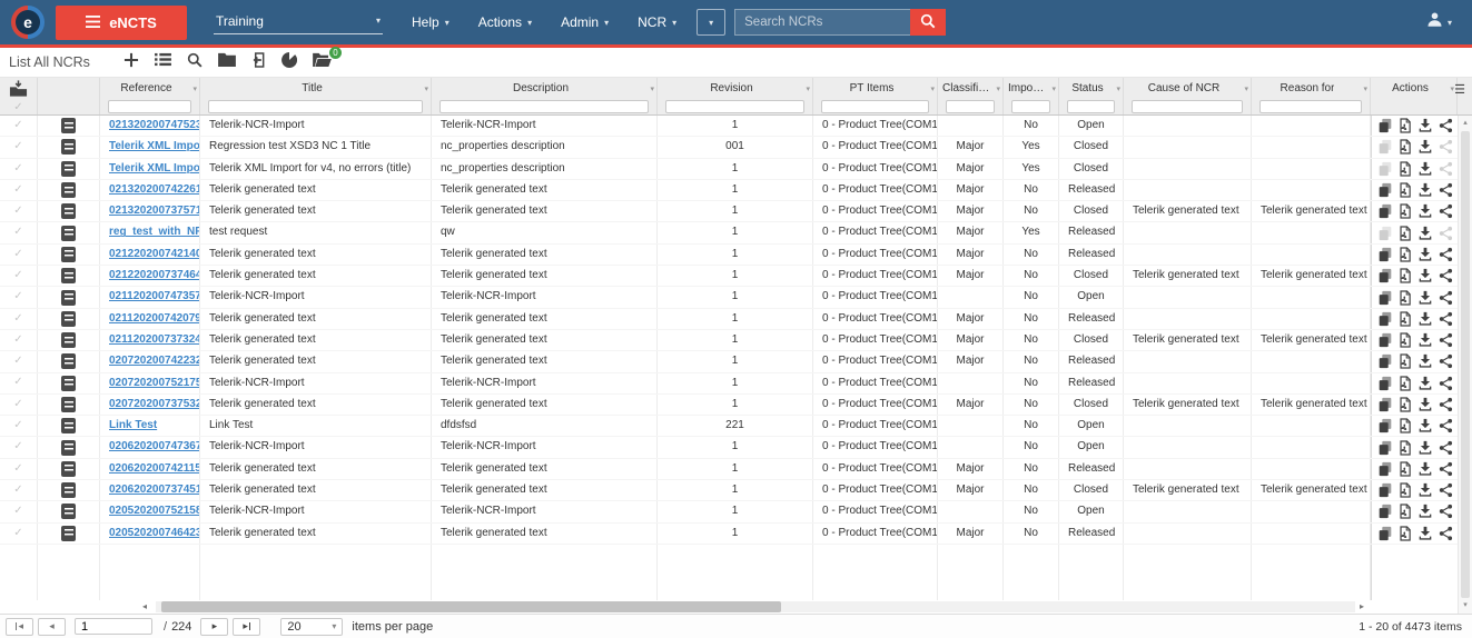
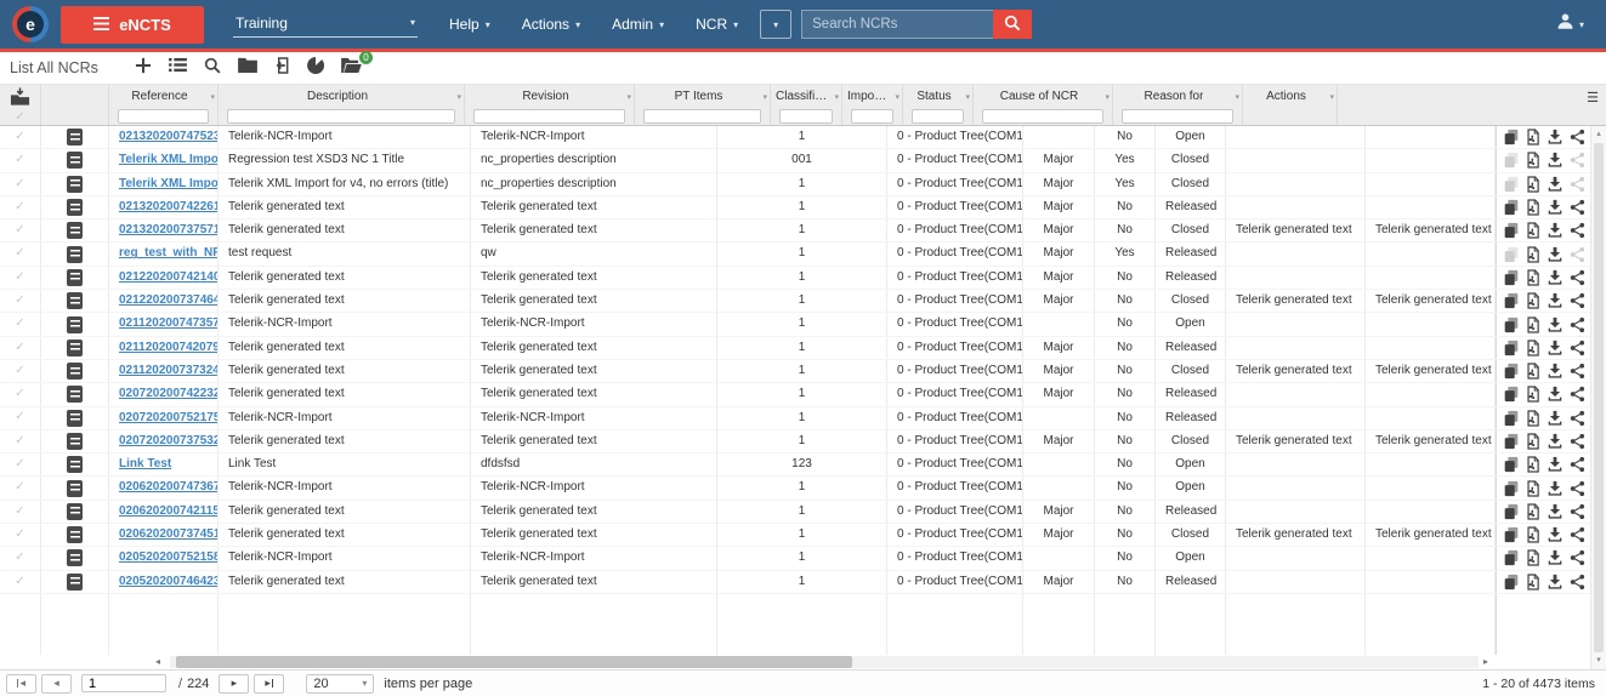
  e
  eNCTS
  Training
  ▾
  Help
  ▾
  Actions
  ▾
  Admin
  ▾
  NCR
  ▾
  ▾
  Search NCRs
  ▾
  List All NCRs
  0
  ☰
  ✓
  Reference
- Title
  Description
  Revision
  PT Items
  Classifica
  Importe
  Status
  Cause of NCR
  Reason for
  Actions
  ✓
  021320200747523
  Telerik-NCR-Import
  Telerik-NCR-Import
  1
  0 - Product Tree(COM1
  No
  Open
  ✓
  Regression test XSD3 NC 1 Title
  nc_properties description
  001
  0 - Product Tree(COM1
  Major
  Yes
  Closed
  ✓
  Telerik XML Import for v4, no errors (title)
  nc_properties description
  1
  0 - Product Tree(COM1
  Major
  Yes
  Closed
  ✓
  021320200742261
  Telerik generated text
  Telerik generated text
  1
  0 - Product Tree(COM1
  Major
  No
  Released
  ✓
  021320200737571
  Telerik generated text
  Telerik generated text
  1
  0 - Product Tree(COM1
  Major
  No
  Closed
  Telerik generated text
  Telerik generated text
  ✓
  reg_test_with_NR
  test request
  qw
  1
  0 - Product Tree(COM1
  Major
  Yes
  Released
  ✓
  021220200742140
  Telerik generated text
  Telerik generated text
  1
  0 - Product Tree(COM1
  Major
  No
  Released
  ✓
  021220200737464
  Telerik generated text
  Telerik generated text
  1
  0 - Product Tree(COM1
  Major
  No
  Closed
  Telerik generated text
  Telerik generated text
  ✓
  021120200747357
  Telerik-NCR-Import
  Telerik-NCR-Import
  1
  0 - Product Tree(COM1
  No
  Open
  ✓
  021120200742079
  Telerik generated text
  Telerik generated text
  1
  0 - Product Tree(COM1
  Major
  No
  Released
  ✓
  021120200737324
  Telerik generated text
  Telerik generated text
  1
  0 - Product Tree(COM1
  Major
  No
  Closed
  Telerik generated text
  Telerik generated text
  ✓
  020720200742232
  Telerik generated text
  Telerik generated text
  1
  0 - Product Tree(COM1
  Major
  No
  Released
  ✓
  020720200752175
  Telerik-NCR-Import
  Telerik-NCR-Import
  1
  0 - Product Tree(COM1
  No
  Released
  ✓
  020720200737532
  Telerik generated text
  Telerik generated text
  1
  0 - Product Tree(COM1
  Major
  No
  Closed
  Telerik generated text
  Telerik generated text
  ✓
  Link Test
  Link Test
  dfdsfsd
- 221
+ 123
  0 - Product Tree(COM1
  No
  Open
  ✓
  020620200747367
  Telerik-NCR-Import
  Telerik-NCR-Import
  1
  0 - Product Tree(COM1
  No
  Open
  ✓
  020620200742115
  Telerik generated text
  Telerik generated text
  1
  0 - Product Tree(COM1
  Major
  No
  Released
  ✓
  020620200737451
  Telerik generated text
  Telerik generated text
  1
  0 - Product Tree(COM1
  Major
  No
  Closed
  Telerik generated text
  Telerik generated text
  ✓
  020520200752158
  Telerik-NCR-Import
  Telerik-NCR-Import
  1
  0 - Product Tree(COM1
  No
  Open
  ✓
  020520200746423
  Telerik generated text
  Telerik generated text
  1
  0 - Product Tree(COM1
  Major
  No
  Released
  ◂
  ▸
  ◂
  ◂
  1
  /
  224
  ▸
  ▸
  20
  ▾
  items per page
  1 - 20 of 4473 items
